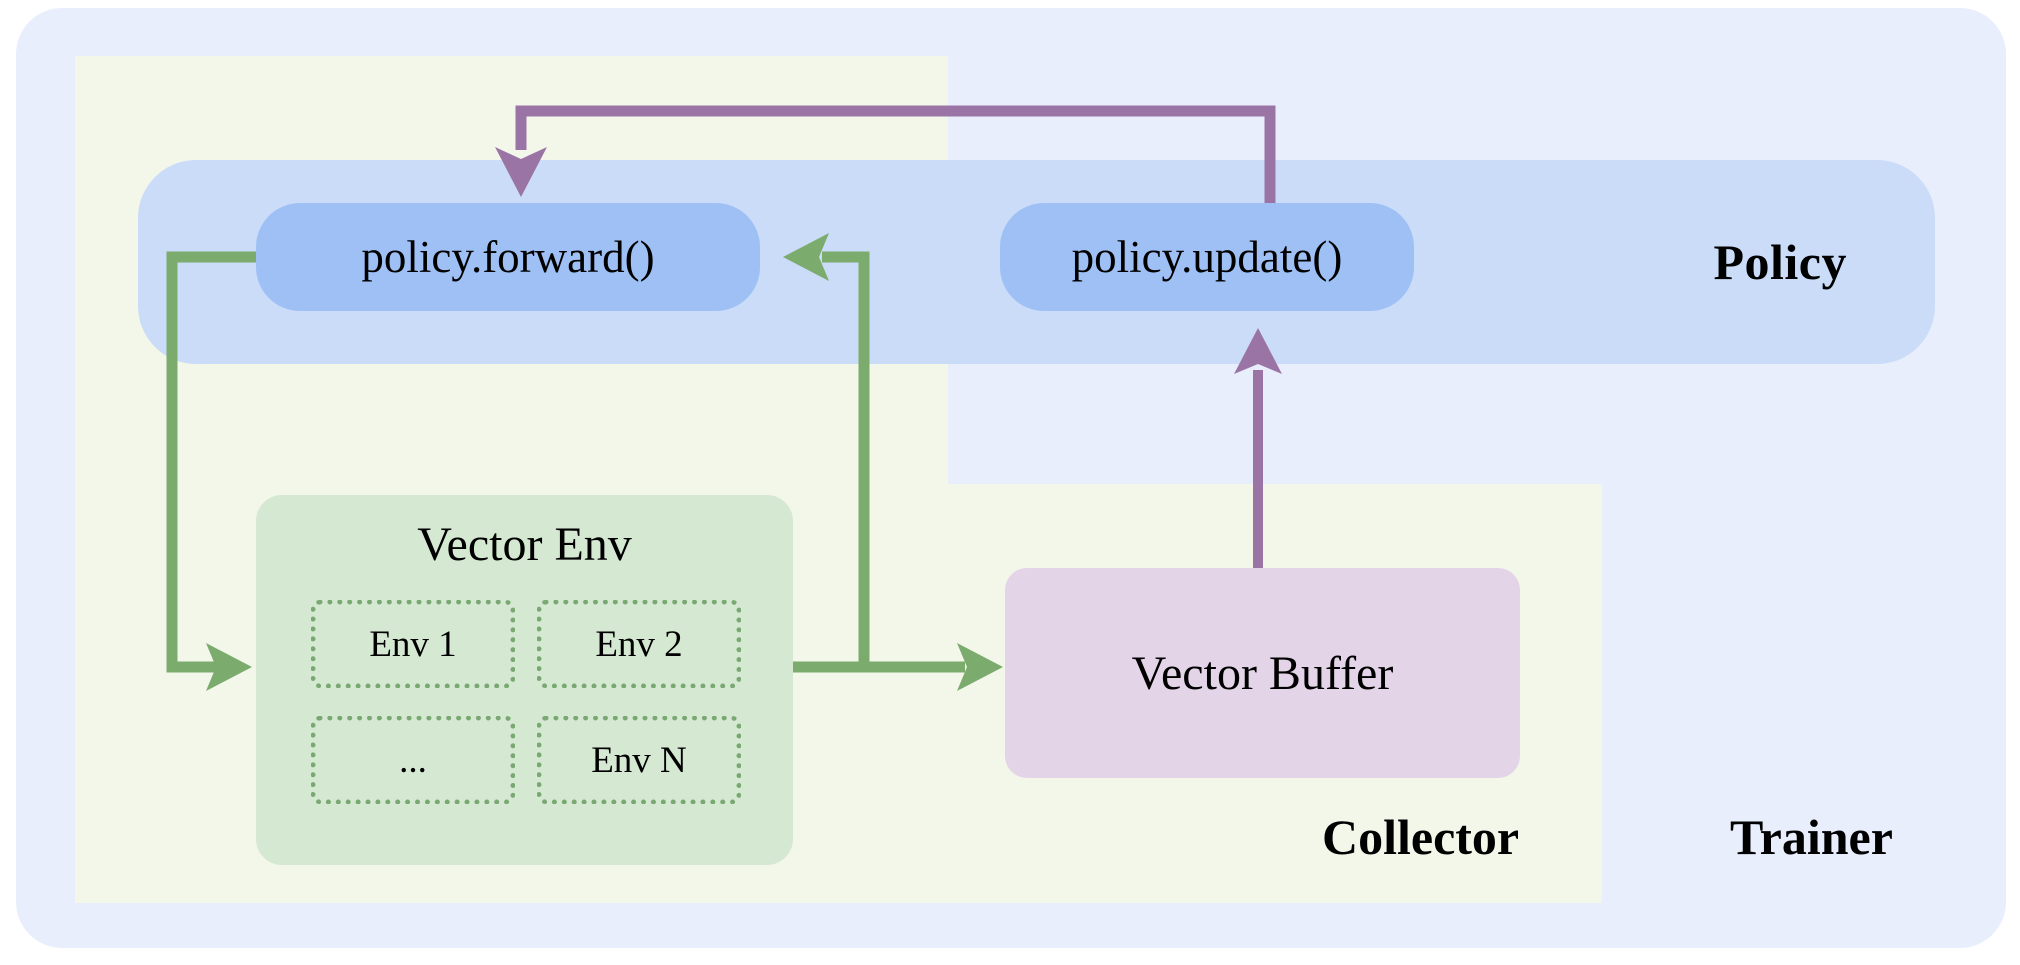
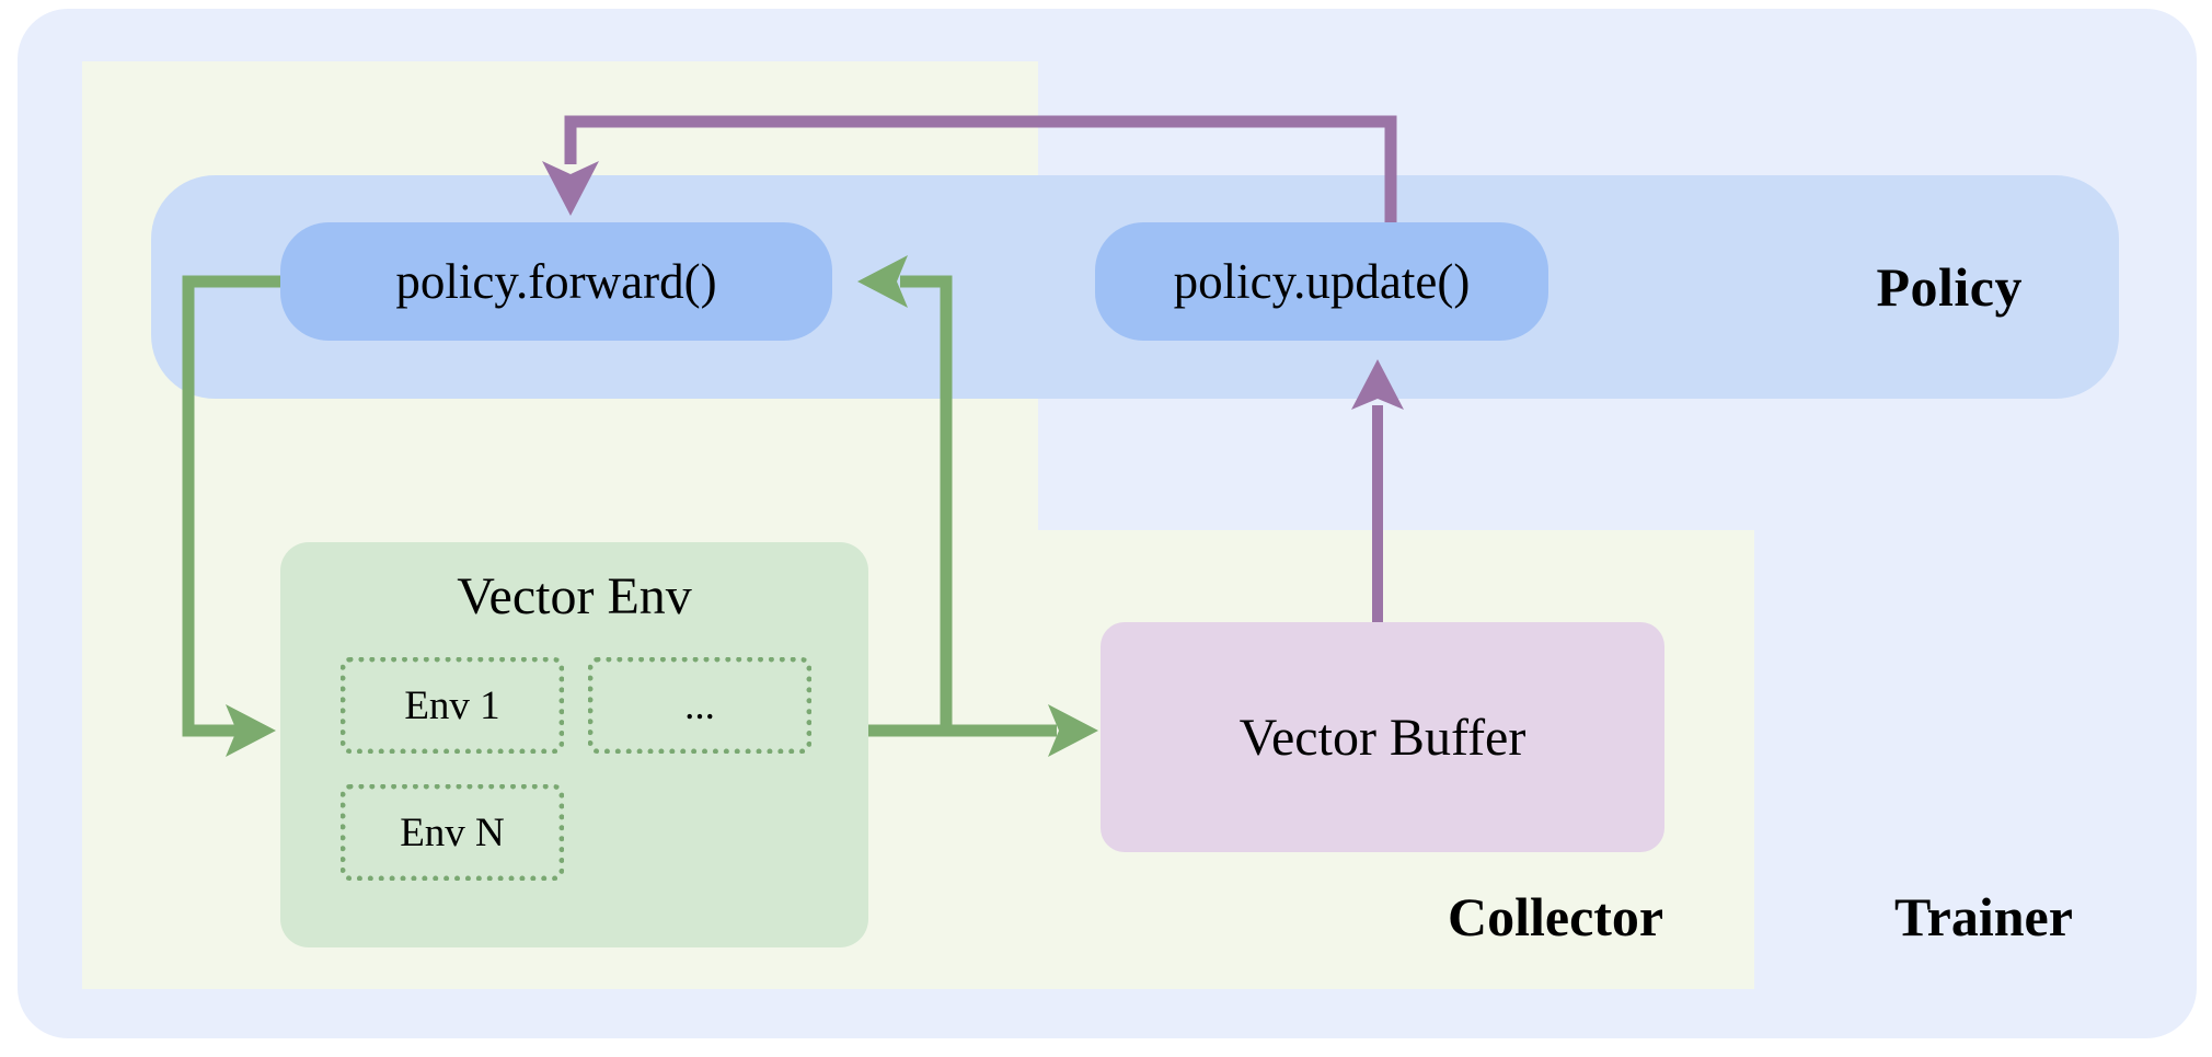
  Policy
  policy.forward()
  policy.update()
  Vector Env
  Env 1
- Env 2
  ...
  Env N
  Vector Buffer
  Collector
  Trainer
